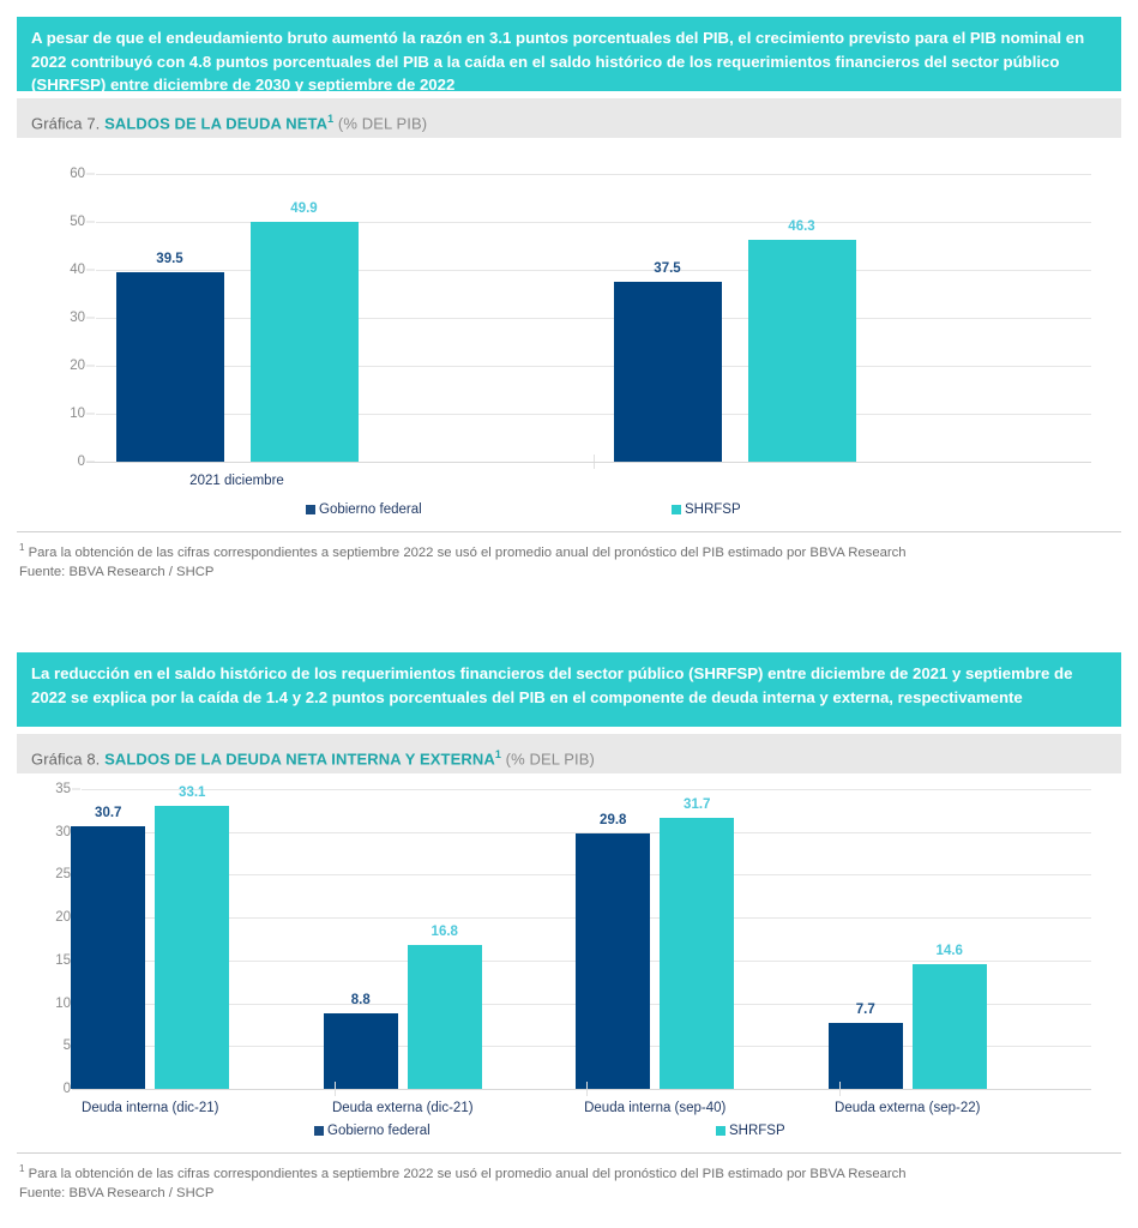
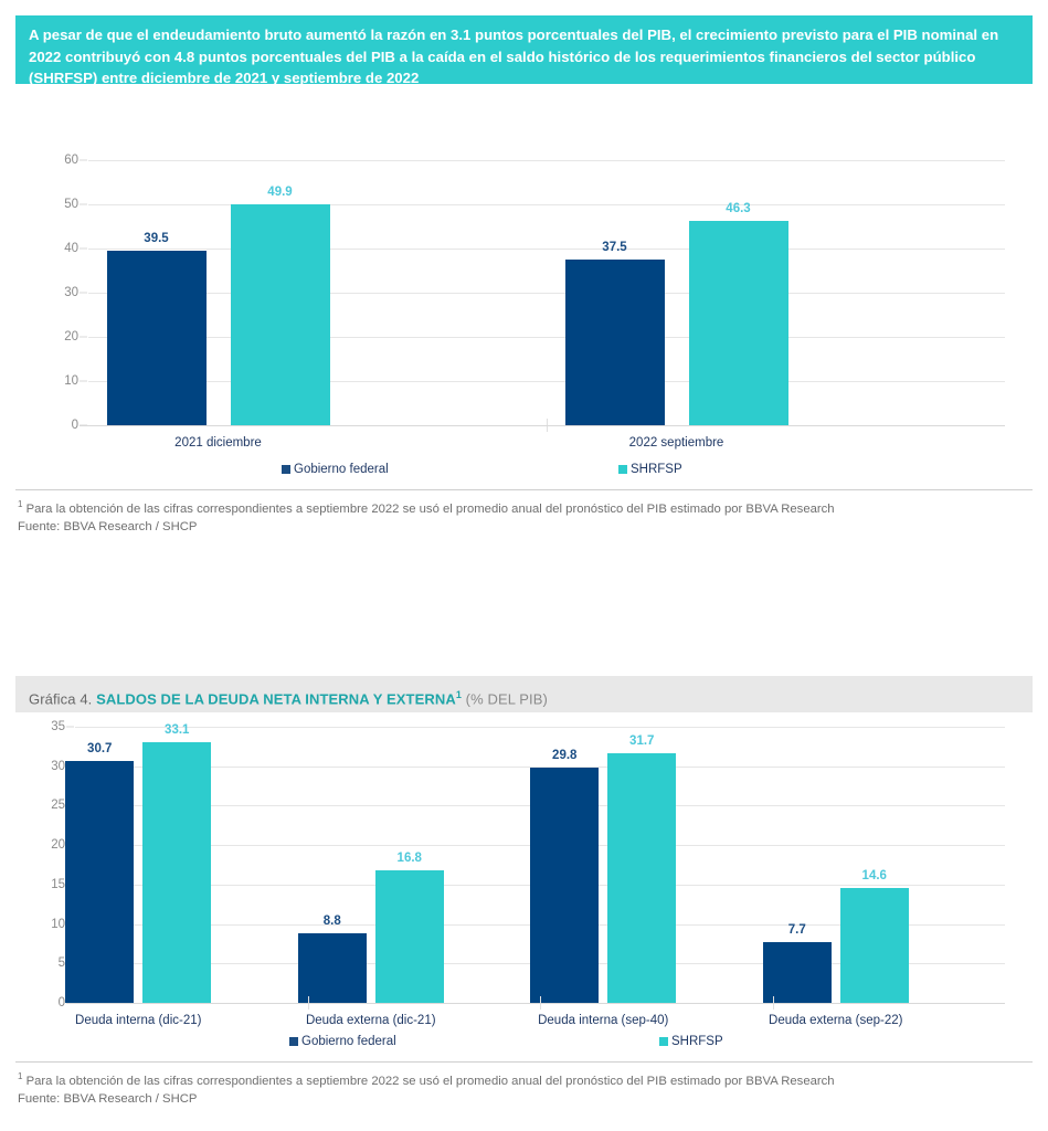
- A pesar de que el endeudamiento bruto aumentó la razón en 3.1 puntos porcentuales del PIB, el crecimiento previsto para el PIB nominal en 2022 contribuyó con 4.8 puntos porcentuales del PIB a la caída en el saldo histórico de los requerimientos financieros del sector público (SHRFSP) entre diciembre de 2030 y septiembre de 2022
+ A pesar de que el endeudamiento bruto aumentó la razón en 3.1 puntos porcentuales del PIB, el crecimiento previsto para el PIB nominal en 2022 contribuyó con 4.8 puntos porcentuales del PIB a la caída en el saldo histórico de los requerimientos financieros del sector público (SHRFSP) entre diciembre de 2021 y septiembre de 2022
- Gráfica 7. SALDOS DE LA DEUDA NETA1 (% DEL PIB)
  0
  10
  20
  30
  40
  50
  60
  39.5
  49.9
  2021 diciembre
  37.5
  46.3
+ 2022 septiembre
  Gobierno federal
  SHRFSP
  1 Para la obtención de las cifras correspondientes a septiembre 2022 se usó el promedio anual del pronóstico del PIB estimado por BBVA Research
  Fuente: BBVA Research / SHCP
- La reducción en el saldo histórico de los requerimientos financieros del sector público (SHRFSP) entre diciembre de 2021 y septiembre de 2022 se explica por la caída de 1.4 y 2.2 puntos porcentuales del PIB en el componente de deuda interna y externa, respectivamente
- Gráfica 8. SALDOS DE LA DEUDA NETA INTERNA Y EXTERNA1 (% DEL PIB)
+ Gráfica 4. SALDOS DE LA DEUDA NETA INTERNA Y EXTERNA1 (% DEL PIB)
  0
  5
  10
  15
  20
  25
  30
  35
  30.7
  33.1
  Deuda interna (dic-21)
  8.8
  16.8
  Deuda externa (dic-21)
  29.8
  31.7
  Deuda interna (sep-40)
  7.7
  14.6
  Deuda externa (sep-22)
  Gobierno federal
  SHRFSP
  1 Para la obtención de las cifras correspondientes a septiembre 2022 se usó el promedio anual del pronóstico del PIB estimado por BBVA Research
  Fuente: BBVA Research / SHCP
